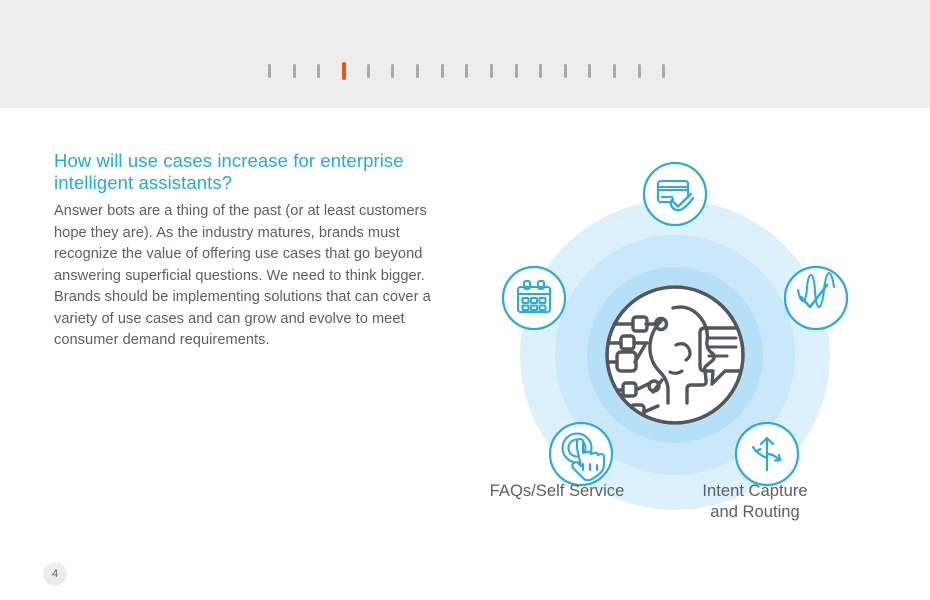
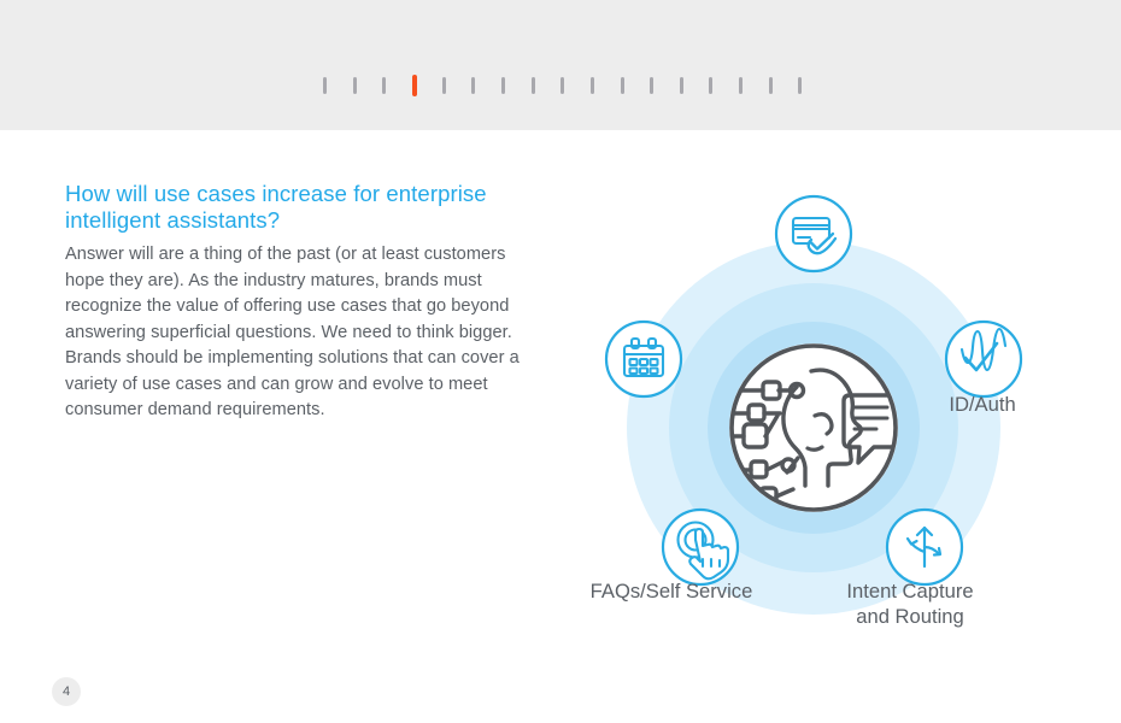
  How will use cases increase for enterprise intelligent assistants?
- Answer bots are a thing of the past (or at least customers hope they are). As the industry matures, brands must recognize the value of offering use cases that go beyond answering superficial questions. We need to think bigger. Brands should be implementing solutions that can cover a variety of use cases and can grow and evolve to meet consumer demand requirements.
+ Answer will are a thing of the past (or at least customers hope they are). As the industry matures, brands must recognize the value of offering use cases that go beyond answering superficial questions. We need to think bigger. Brands should be implementing solutions that can cover a variety of use cases and can grow and evolve to meet consumer demand requirements.
+ ID/Auth
  FAQs/Self Service
  Intent Capture
  and Routing
  4
